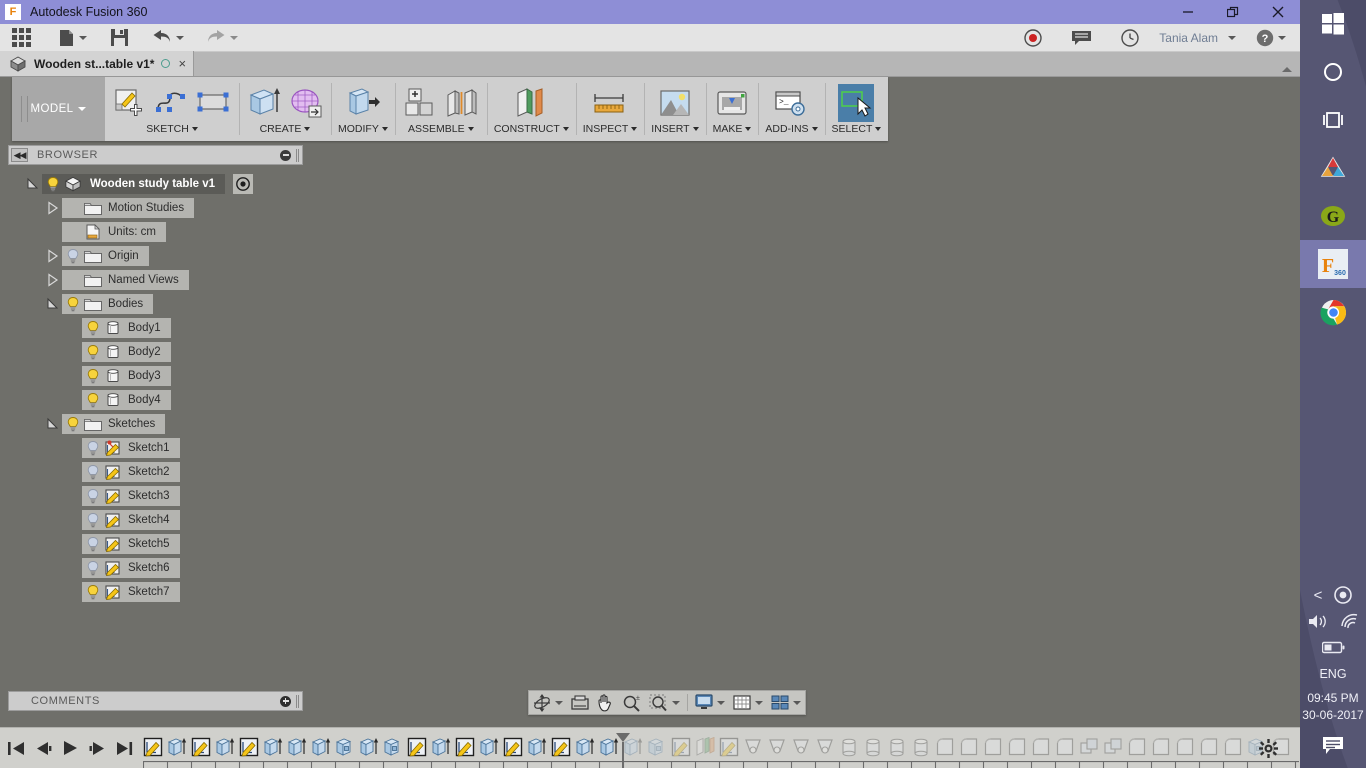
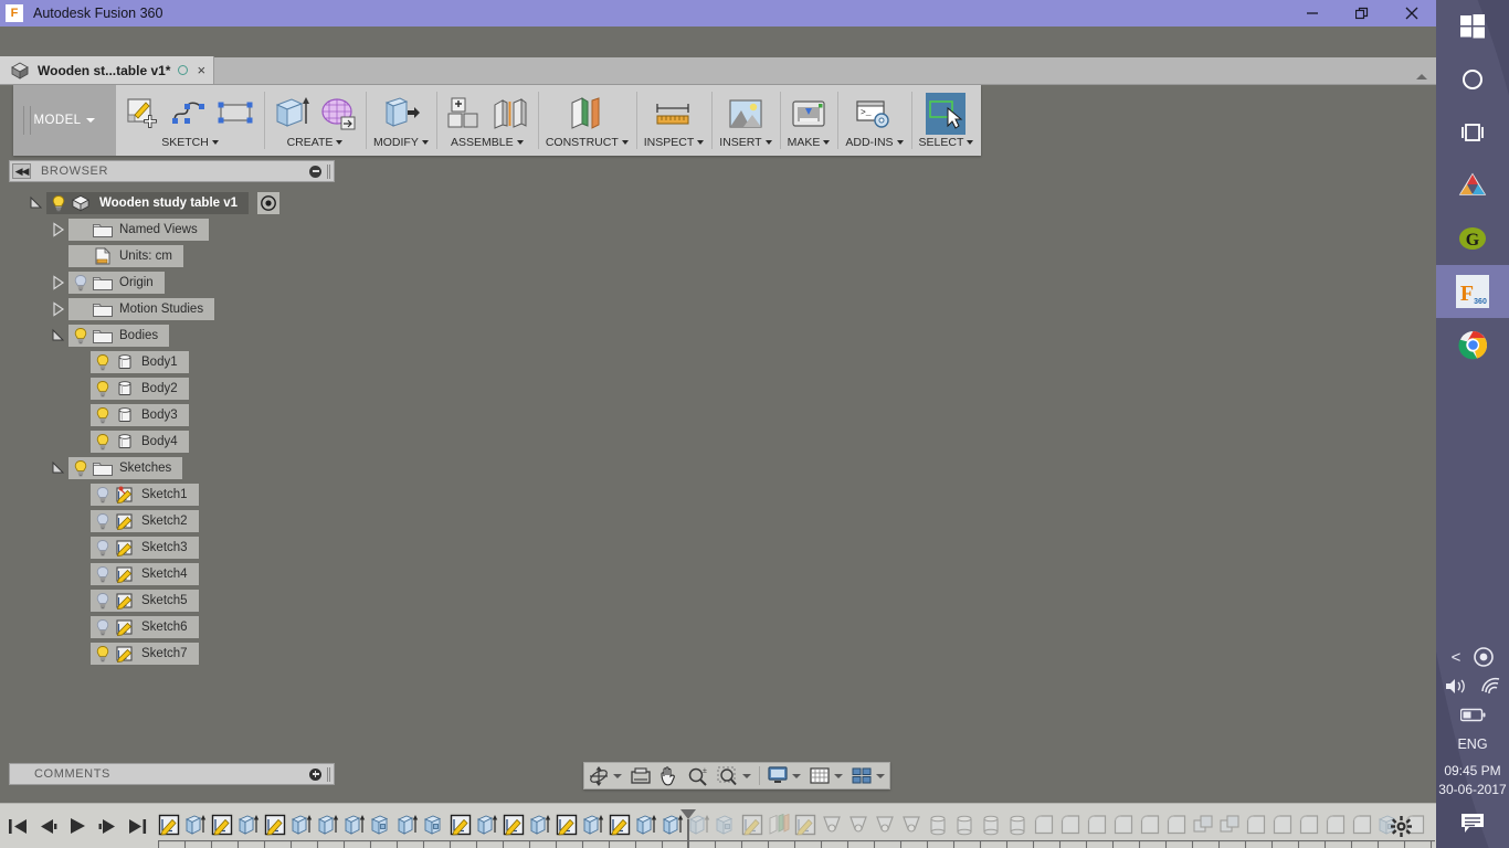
  F
  Autodesk Fusion 360
- Tania Alam
- ?
  Wooden st...table v1*
  ×
  MODEL
  SKETCH
  CREATE
  MODIFY
  ASSEMBLE
  CONSTRUCT
  INSPECT
  INSERT
  MAKE
  >_
  ADD-INS
  SELECT
  ◀◀
  BROWSER
  Wooden study table v1
- Motion Studies
+ Named Views
  Units: cm
  Origin
- Named Views
+ Motion Studies
  Bodies
  Body1
  Body2
  Body3
  Body4
  Sketches
  Sketch1
  Sketch2
  Sketch3
  Sketch4
  Sketch5
  Sketch6
  Sketch7
  COMMENTS
  G
  F
  ˂
  ENG
  09:45 PM
  30-06-2017
